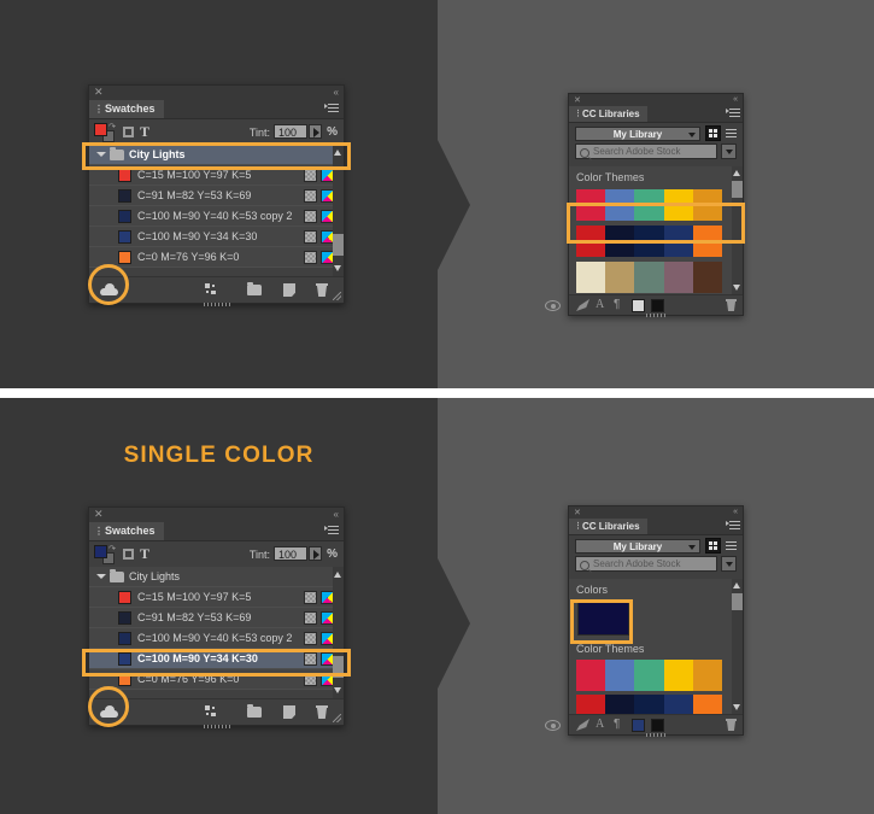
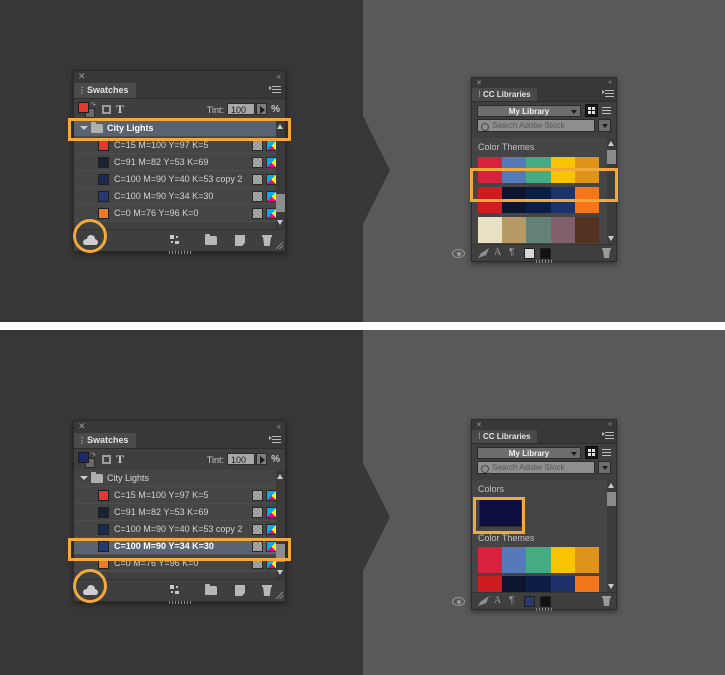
  ✕
  «
  ⋮
  Swatches
  T
  Tint:
  100
  %
  City Lights
  C=15 M=100 Y=97 K=5
  C=91 M=82 Y=53 K=69
  C=100 M=90 Y=40 K=53 copy 2
  C=100 M=90 Y=34 K=30
  C=0 M=76 Y=96 K=0
  CC Libraries
  My Library
  Search Adobe Stock
  Color Themes
  A
  ¶
- SINGLE COLOR
  ✕
  «
  ⋮
  Swatches
  T
  Tint:
  100
  %
  City Lights
  C=15 M=100 Y=97 K=5
  C=91 M=82 Y=53 K=69
  C=100 M=90 Y=40 K=53 copy 2
  C=100 M=90 Y=34 K=30
  C=0 M=76 Y=96 K=0
  CC Libraries
  My Library
  Search Adobe Stock
  Colors
  Color Themes
  A
  ¶
